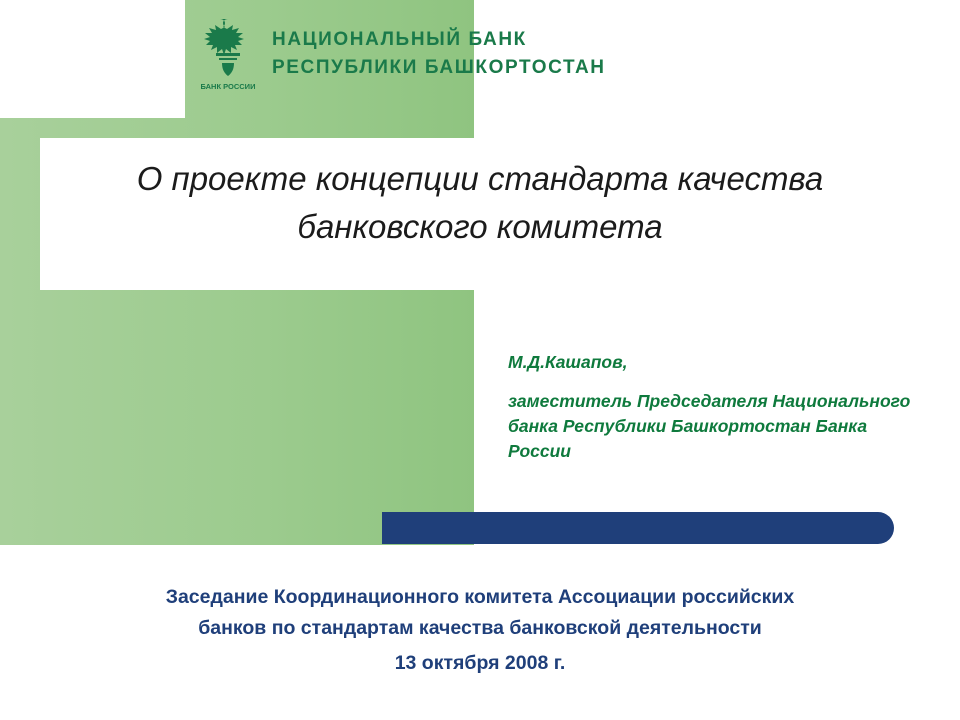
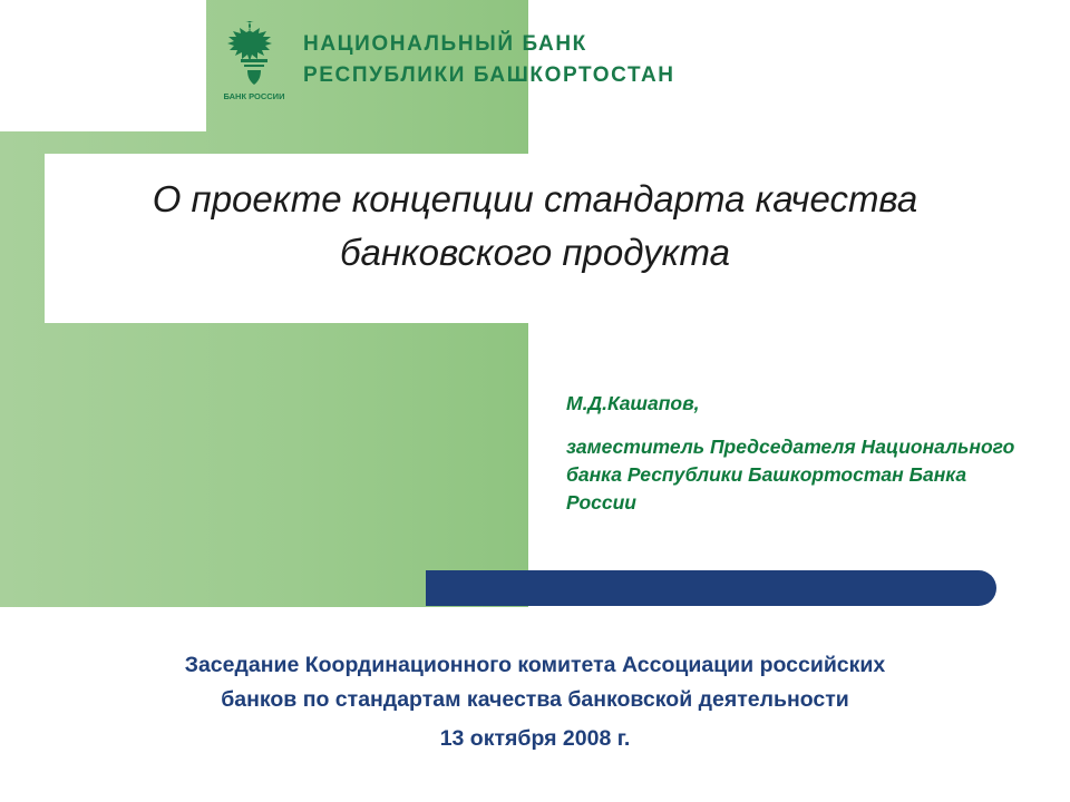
  БАНК РОССИИ
  НАЦИОНАЛЬНЫЙ БАНК
  РЕСПУБЛИКИ БАШКОРТОСТАН
- О проекте концепции стандарта качества банковского комитета
+ О проекте концепции стандарта качества банковского продукта
  М.Д.Кашапов,
  заместитель Председателя Национального банка Республики Башкортостан Банка России
  Заседание Координационного комитета Ассоциации российских
  банков по стандартам качества банковской деятельности
  13 октября 2008 г.
